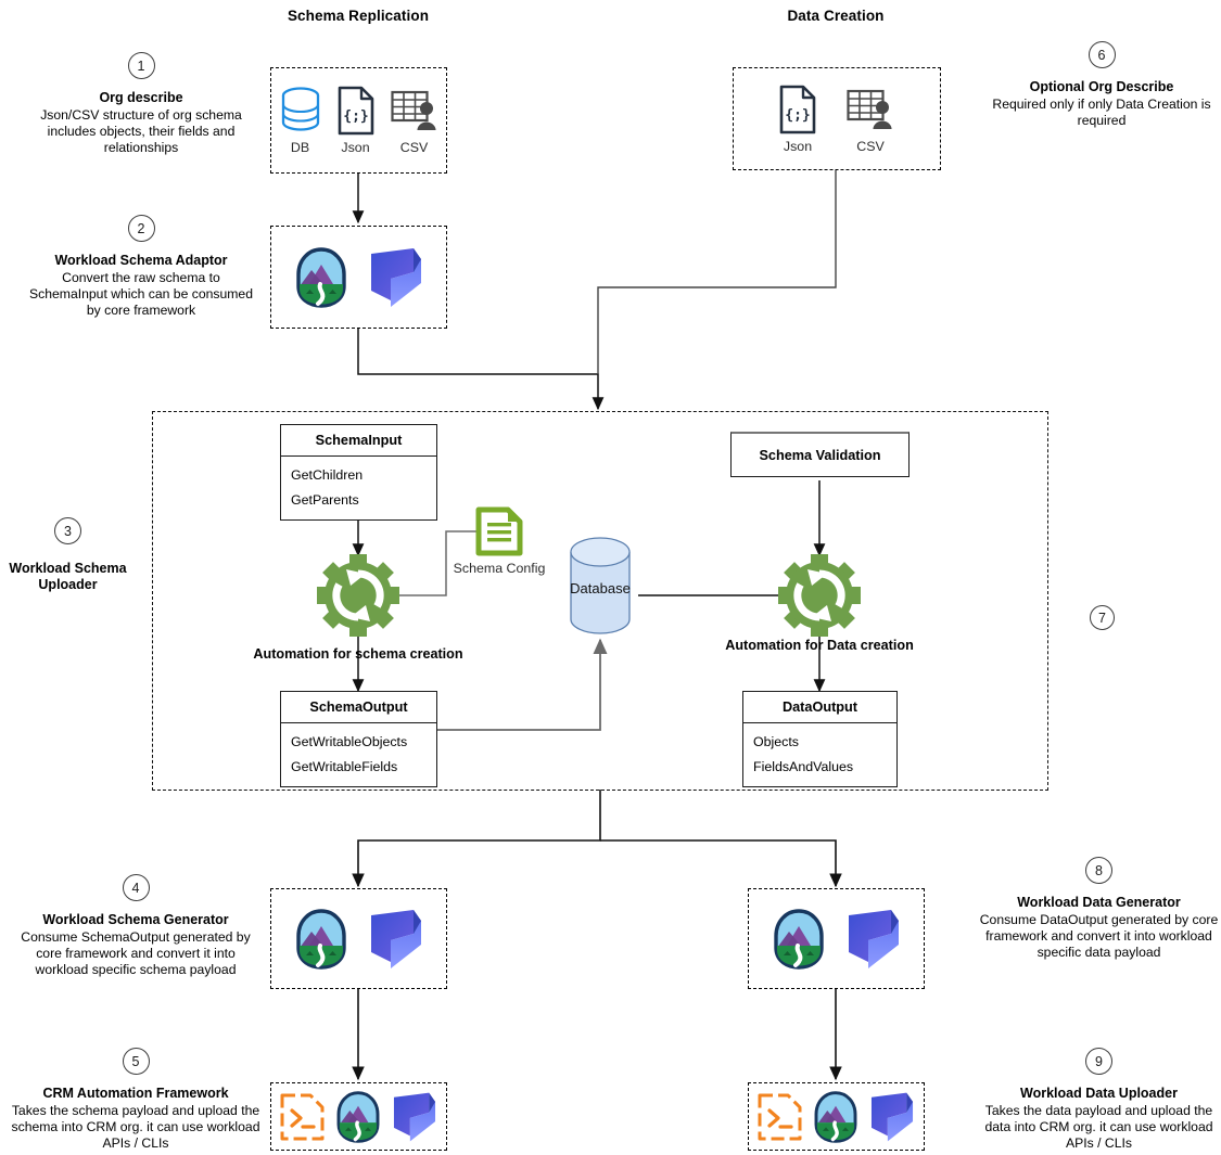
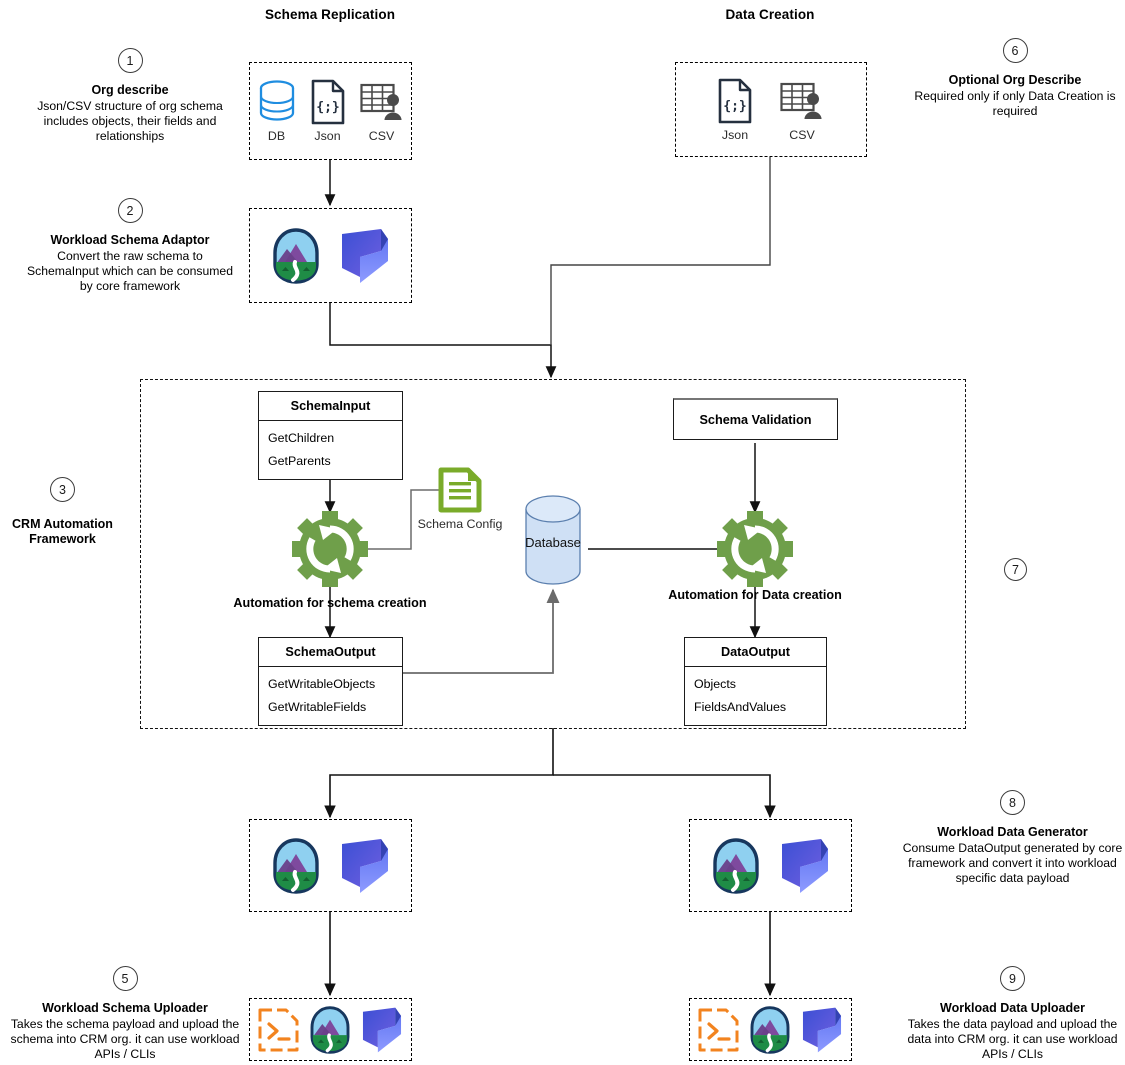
  Schema Replication
  Data Creation
  1
  Org describe
  Json/CSV structure of org schema includes objects, their fields and relationships
  DB
  {;}
  Json
  CSV
  6
  Optional Org Describe
  Required only if only Data Creation is required
  {;}
  Json
  CSV
  2
  Workload Schema Adaptor
  Convert the raw schema to SchemaInput which can be consumed by core framework
  3
- Workload Schema Uploader
+ CRM Automation Framework
  7
  SchemaInput
  GetChildren
  GetParents
  Schema Validation
  Schema Config
  Database
  Automation for schema creation
  Automation for Data creation
  SchemaOutput
  GetWritableObjects
  GetWritableFields
  DataOutput
  Objects
  FieldsAndValues
- 4
- Workload Schema Generator
- Consume SchemaOutput generated by core framework and convert it into workload specific schema payload
  8
  Workload Data Generator
  Consume DataOutput generated by core framework and convert it into workload specific data payload
  5
- CRM Automation Framework
+ Workload Schema Uploader
  Takes the schema payload and upload the schema into CRM org. it can use workload APIs / CLIs
  9
  Workload Data Uploader
  Takes the data payload and upload the data into CRM org. it can use workload APIs / CLIs
